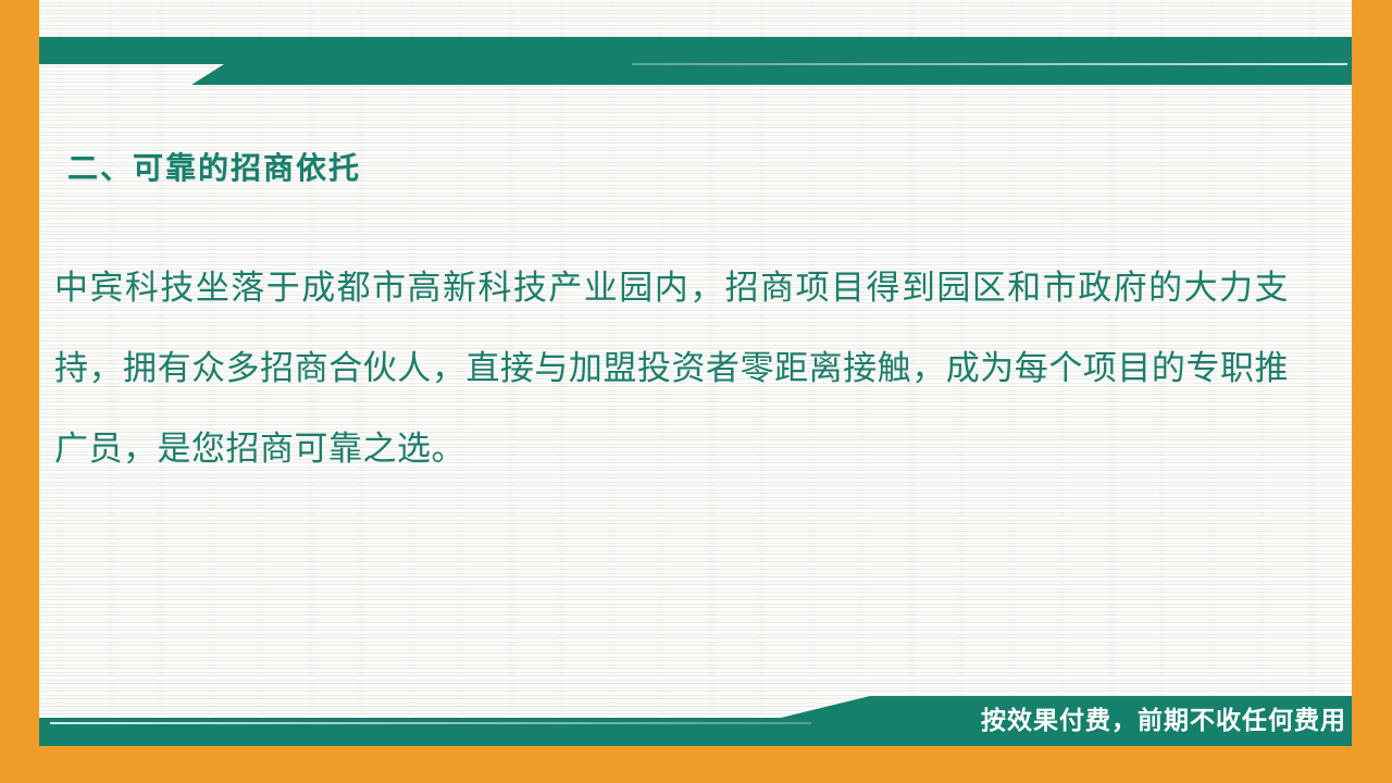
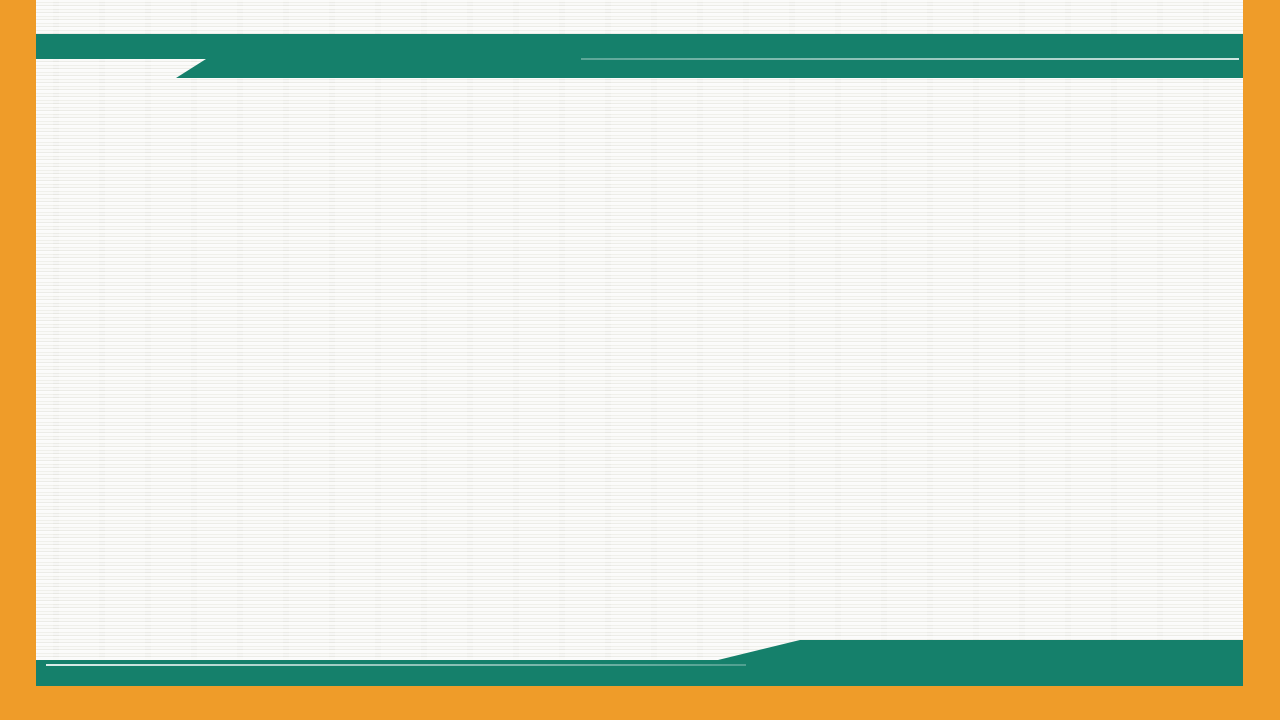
- 二、可靠的招商依托
- 中宾科技坐落于成都市高新科技产业园内，招商项目得到园区和市政府的大力支持，拥有众多招商合伙人，直接与加盟投资者零距离接触，成为每个项目的专职推广员，是您招商可靠之选。
- 按效果付费，前期不收任何费用
